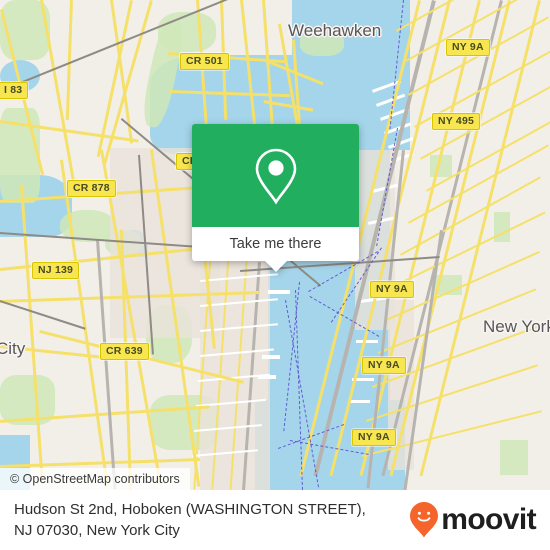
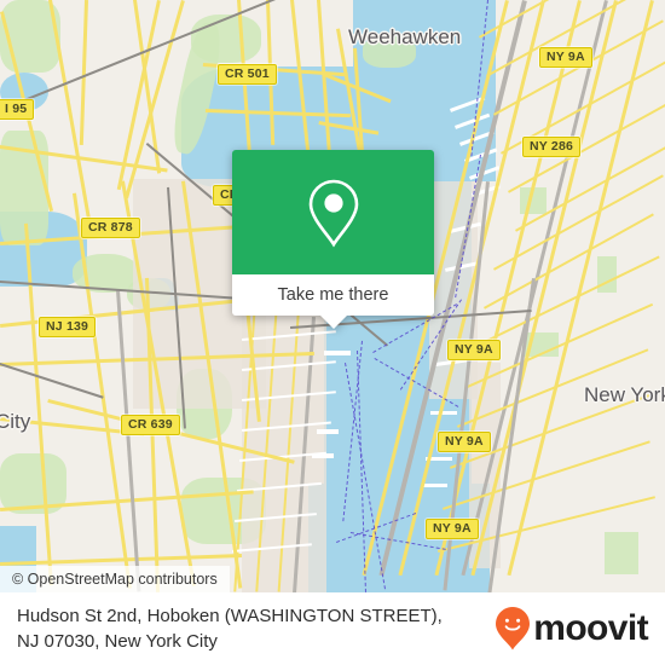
  CR 501
- I 83
+ I 95
  NY 9A
- NY 495
+ NY 286
  CR 878
  NJ 139
  NY 9A
  CR 639
  NY 9A
  NY 9A
  Weehawken
  New Yor
  City
  Take me there
  © OpenStreetMap contributors
  Hudson St 2nd, Hoboken (WASHINGTON STREET),
  NJ 07030, New York City
  moovit
